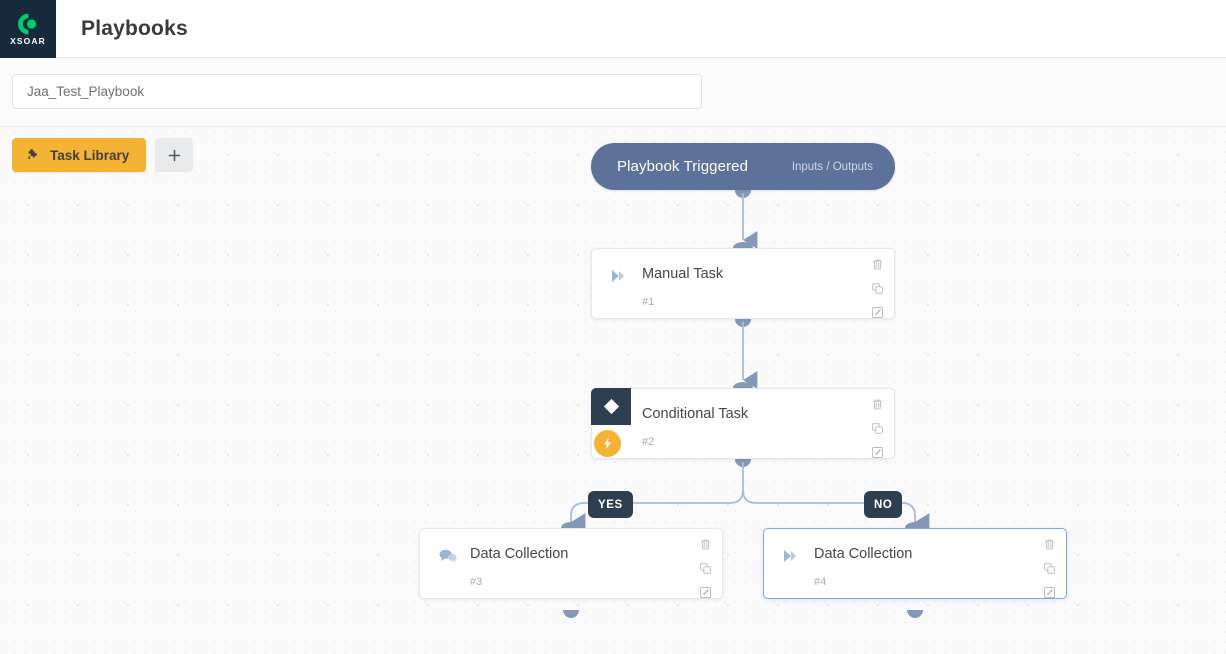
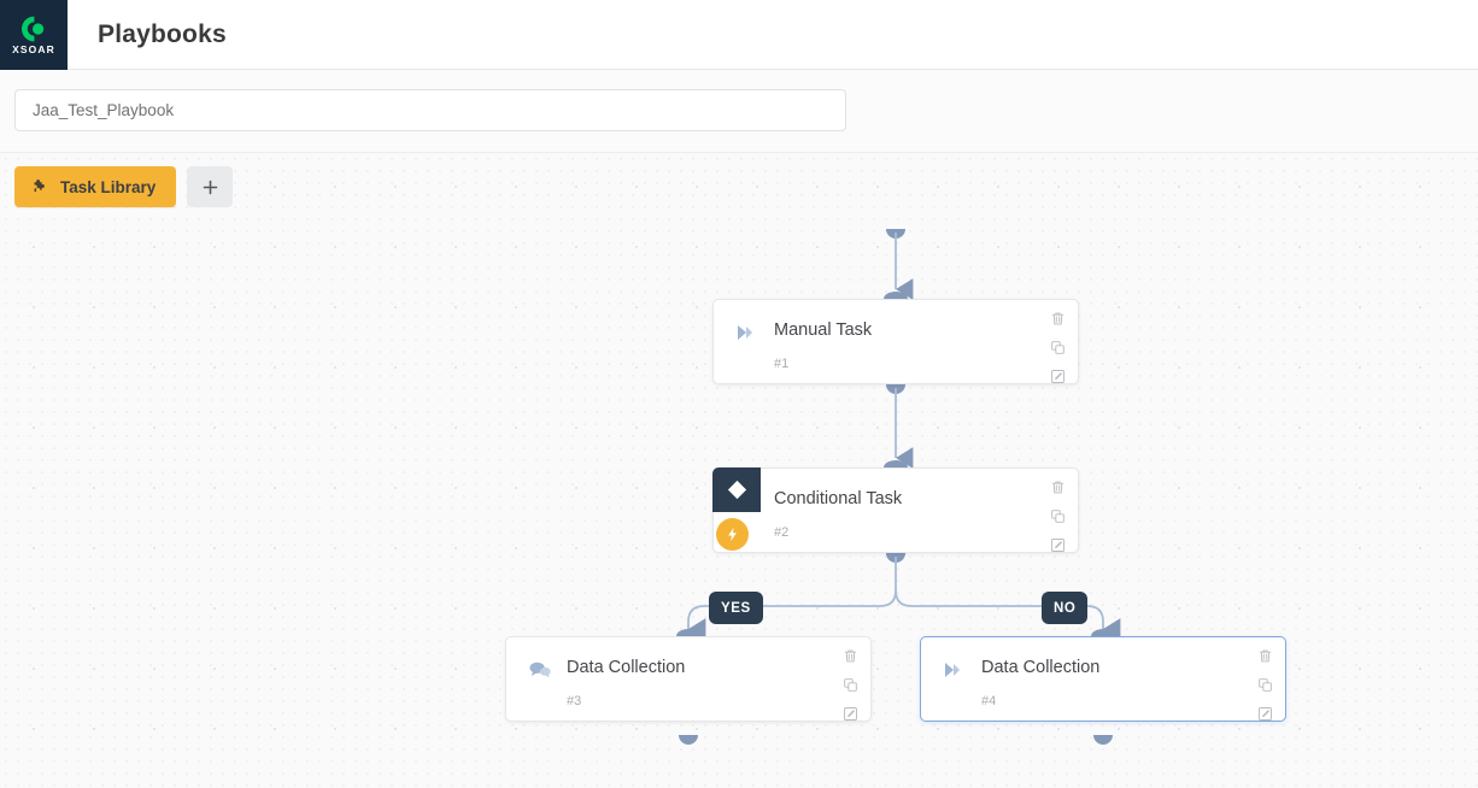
  XSOAR
  Playbooks
  Jaa_Test_Playbook
  Task Library
- Playbook Triggered
- Inputs / Outputs
  Manual Task
  #1
  Conditional Task
  #2
  YES
  NO
  Data Collection
  #3
  Data Collection
  #4
